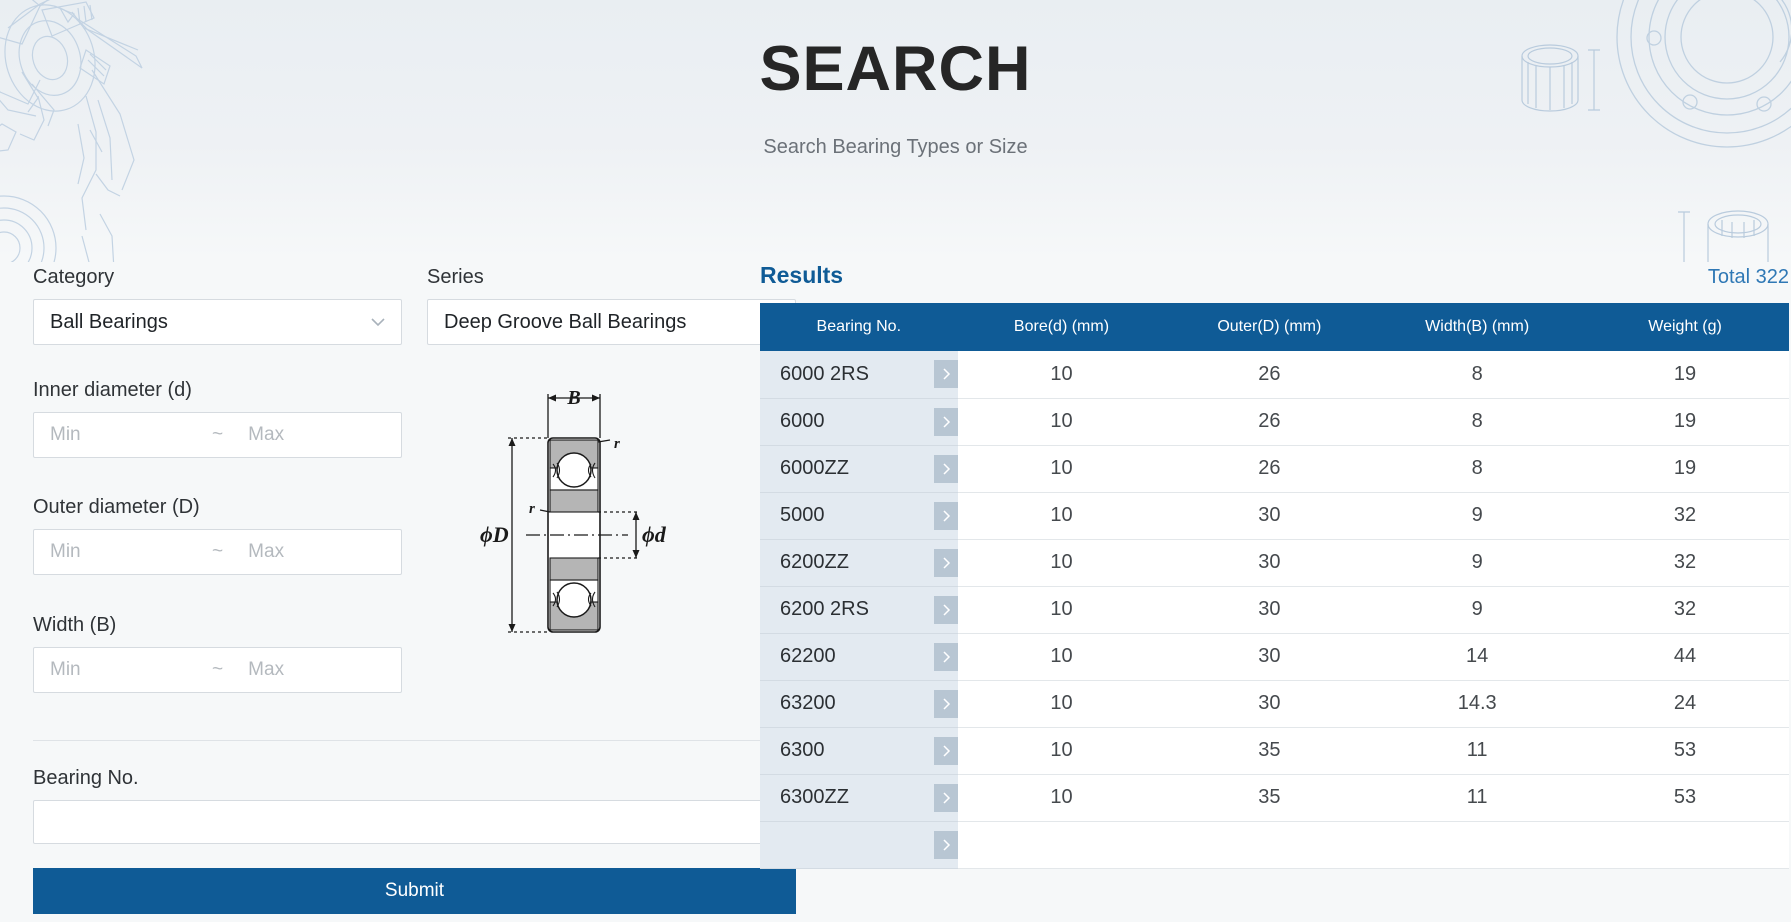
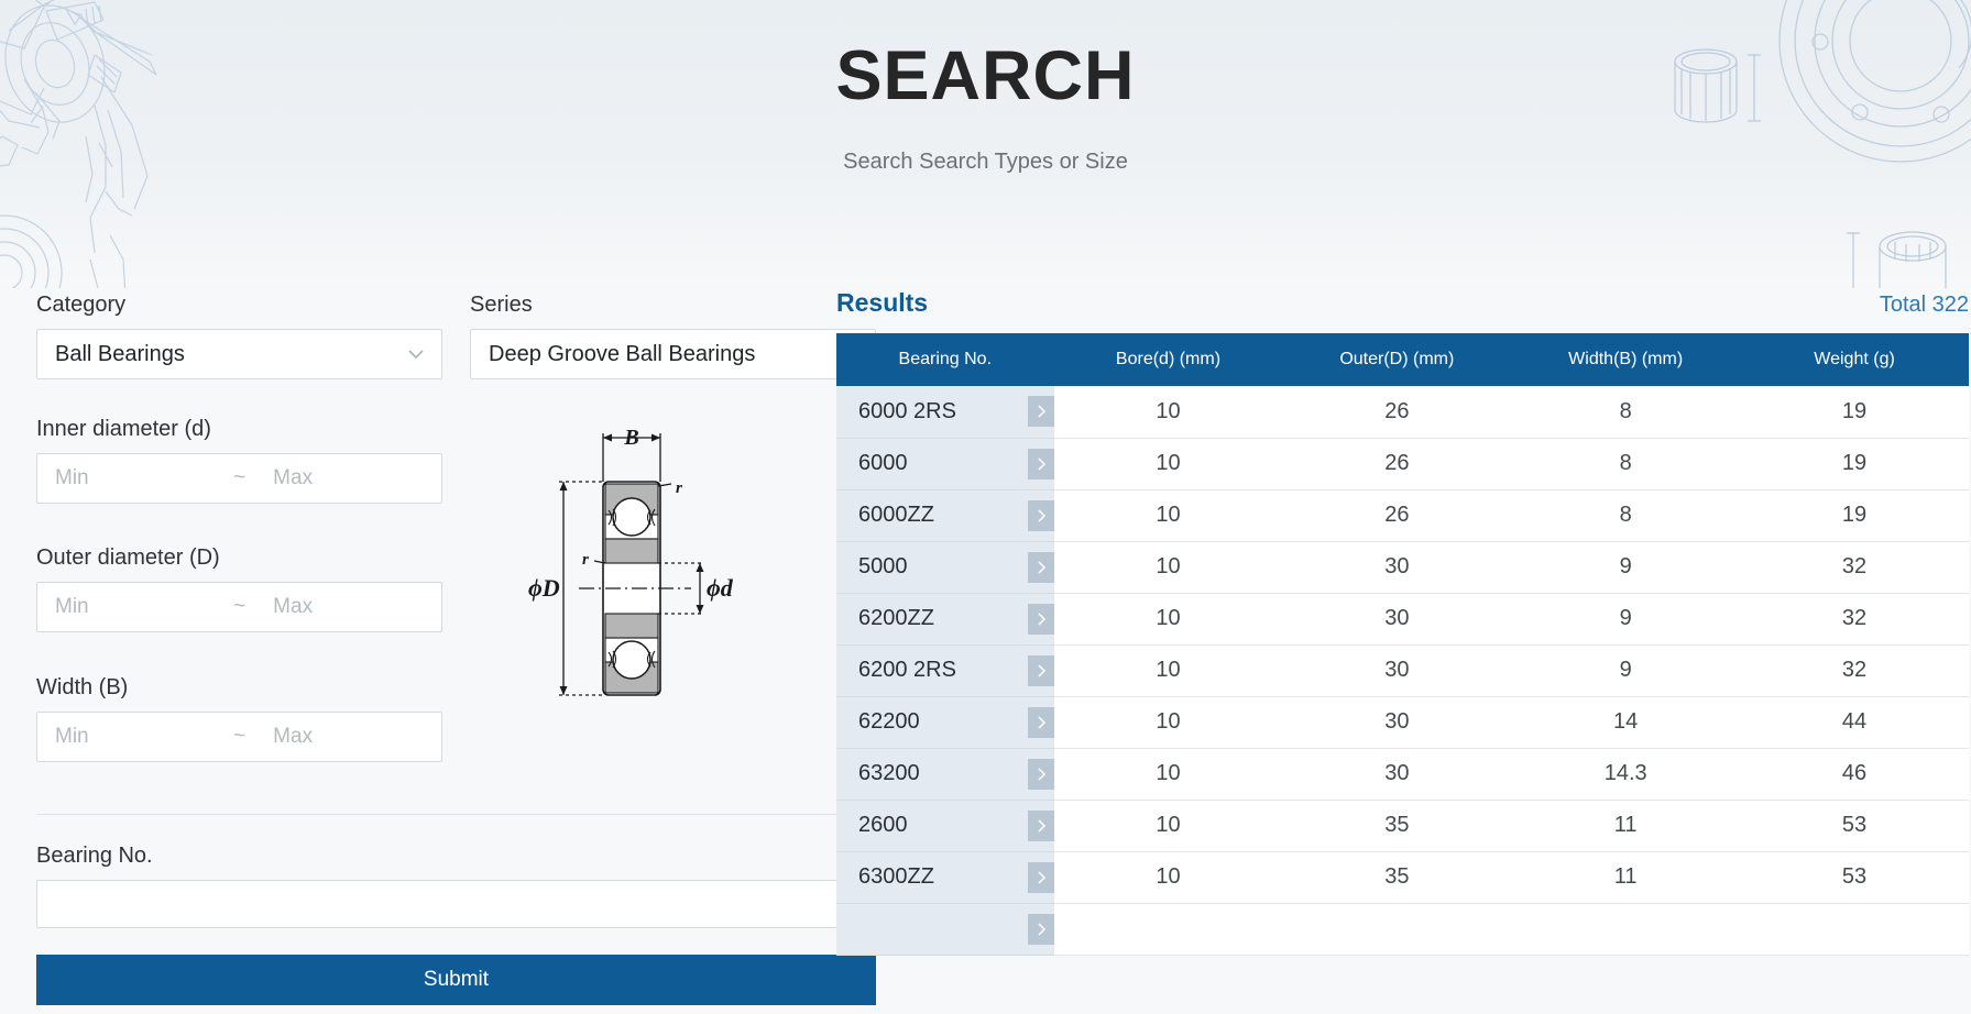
  SEARCH
- Search Bearing Types or Size
+ Search Search Types or Size
  Category
  Ball Bearings
  Series
  Deep Groove Ball Bearings
  Inner diameter (d)
  Min
  ~
  Max
  Outer diameter (D)
  Min
  ~
  Max
  Width (B)
  Min
  ~
  Max
  B
  r
  r
  ϕD
  ϕd
  Bearing No.
  Submit
  Results
  Total 322
  Bearing No.	Bore(d) (mm)	Outer(D) (mm)	Width(B) (mm)	Weight (g)
  6000 2RS	10	26	8	19
  6000	10	26	8	19
  6000ZZ	10	26	8	19
  5000	10	30	9	32
  6200ZZ	10	30	9	32
  6200 2RS	10	30	9	32
  62200	10	30	14	44
- 63200	10	30	14.3	24
+ 63200	10	30	14.3	46
- 6300	10	35	11	53
+ 2600	10	35	11	53
  6300ZZ	10	35	11	53
